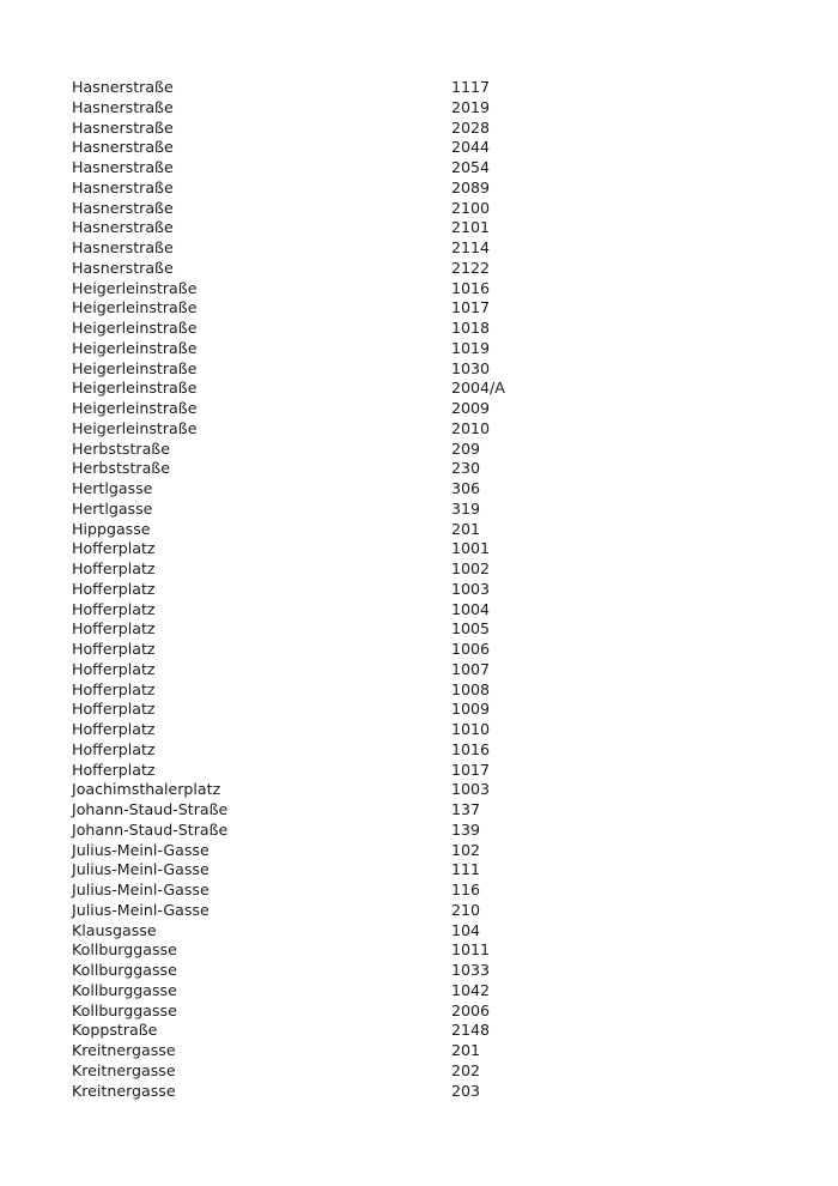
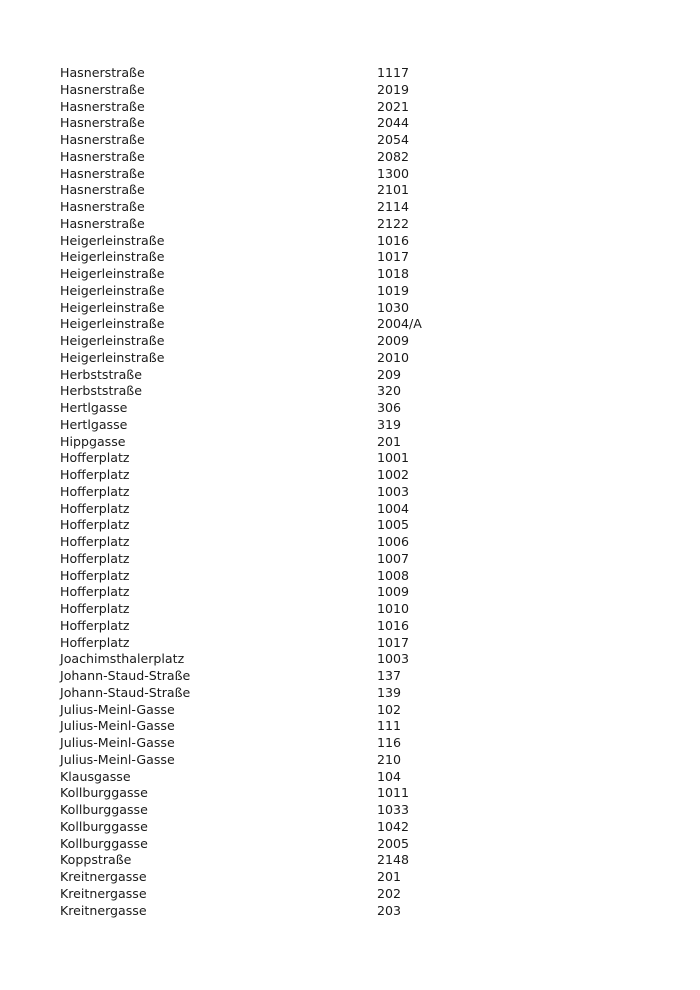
  Hasnerstraße
  1117
  Hasnerstraße
  2019
  Hasnerstraße
- 2028
+ 2021
  Hasnerstraße
  2044
  Hasnerstraße
  2054
  Hasnerstraße
- 2089
+ 2082
  Hasnerstraße
- 2100
+ 1300
  Hasnerstraße
  2101
  Hasnerstraße
  2114
  Hasnerstraße
  2122
  Heigerleinstraße
  1016
  Heigerleinstraße
  1017
  Heigerleinstraße
  1018
  Heigerleinstraße
  1019
  Heigerleinstraße
  1030
  Heigerleinstraße
  2004/A
  Heigerleinstraße
  2009
  Heigerleinstraße
  2010
  Herbststraße
  209
  Herbststraße
- 230
+ 320
  Hertlgasse
  306
  Hertlgasse
  319
  Hippgasse
  201
  Hofferplatz
  1001
  Hofferplatz
  1002
  Hofferplatz
  1003
  Hofferplatz
  1004
  Hofferplatz
  1005
  Hofferplatz
  1006
  Hofferplatz
  1007
  Hofferplatz
  1008
  Hofferplatz
  1009
  Hofferplatz
  1010
  Hofferplatz
  1016
  Hofferplatz
  1017
  Joachimsthalerplatz
  1003
  Johann-Staud-Straße
  137
  Johann-Staud-Straße
  139
  Julius-Meinl-Gasse
  102
  Julius-Meinl-Gasse
  111
  Julius-Meinl-Gasse
  116
  Julius-Meinl-Gasse
  210
  Klausgasse
  104
  Kollburggasse
  1011
  Kollburggasse
  1033
  Kollburggasse
  1042
  Kollburggasse
- 2006
+ 2005
  Koppstraße
  2148
  Kreitnergasse
  201
  Kreitnergasse
  202
  Kreitnergasse
  203
